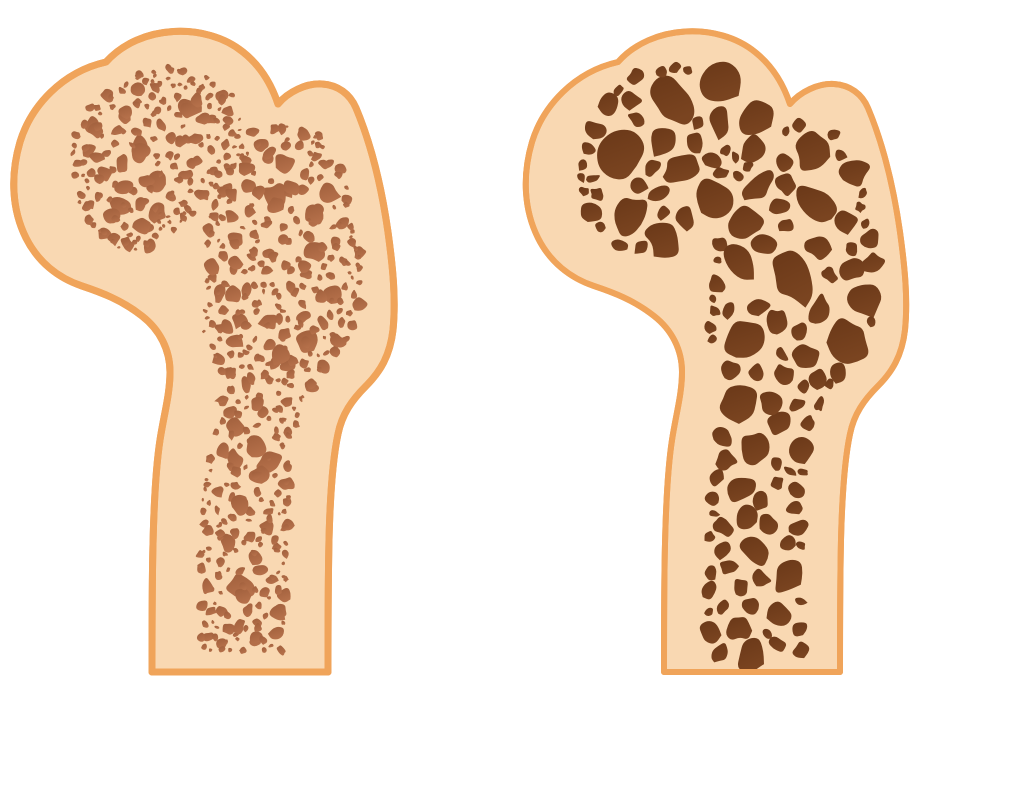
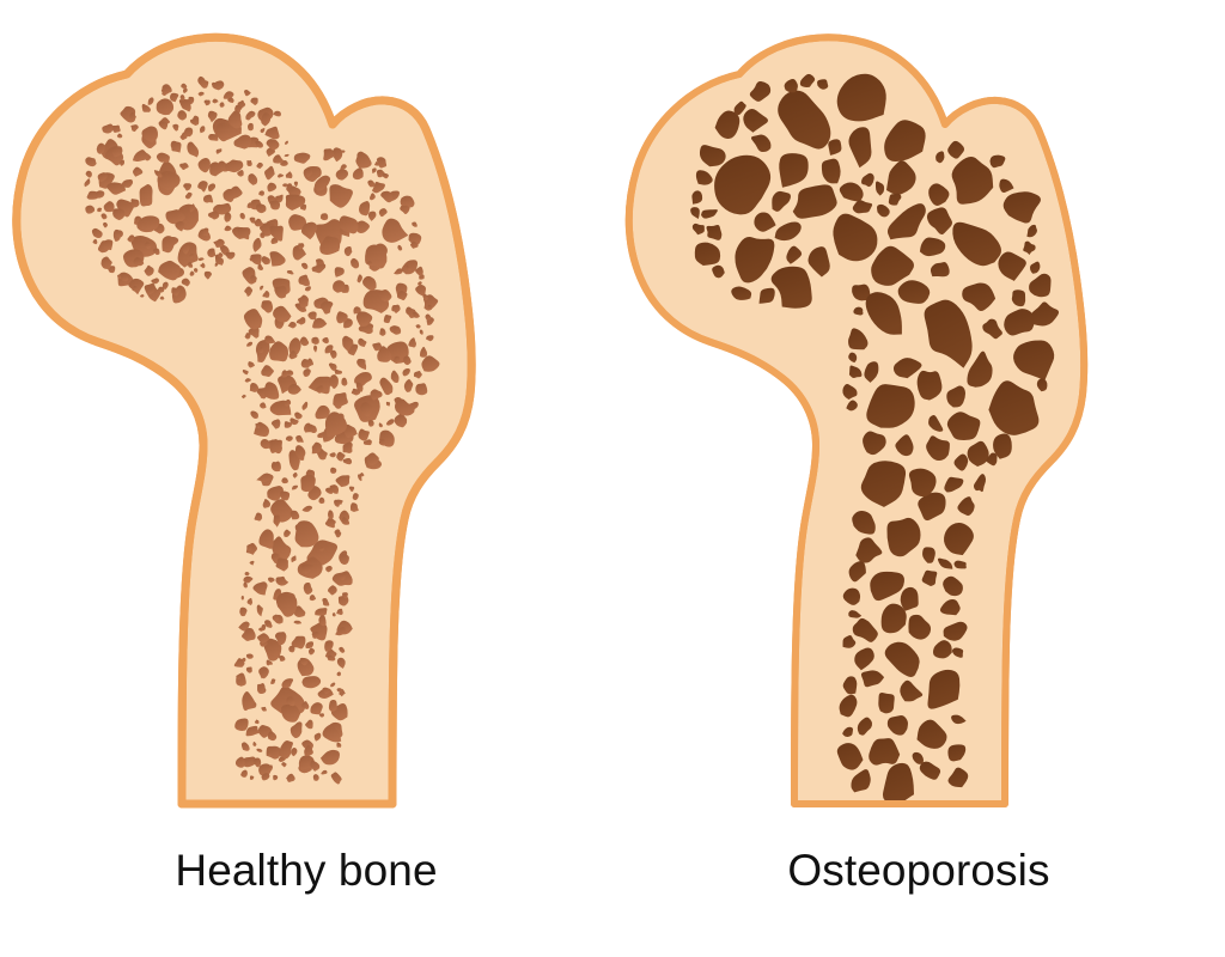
+ Healthy bone
+ Osteoporosis
